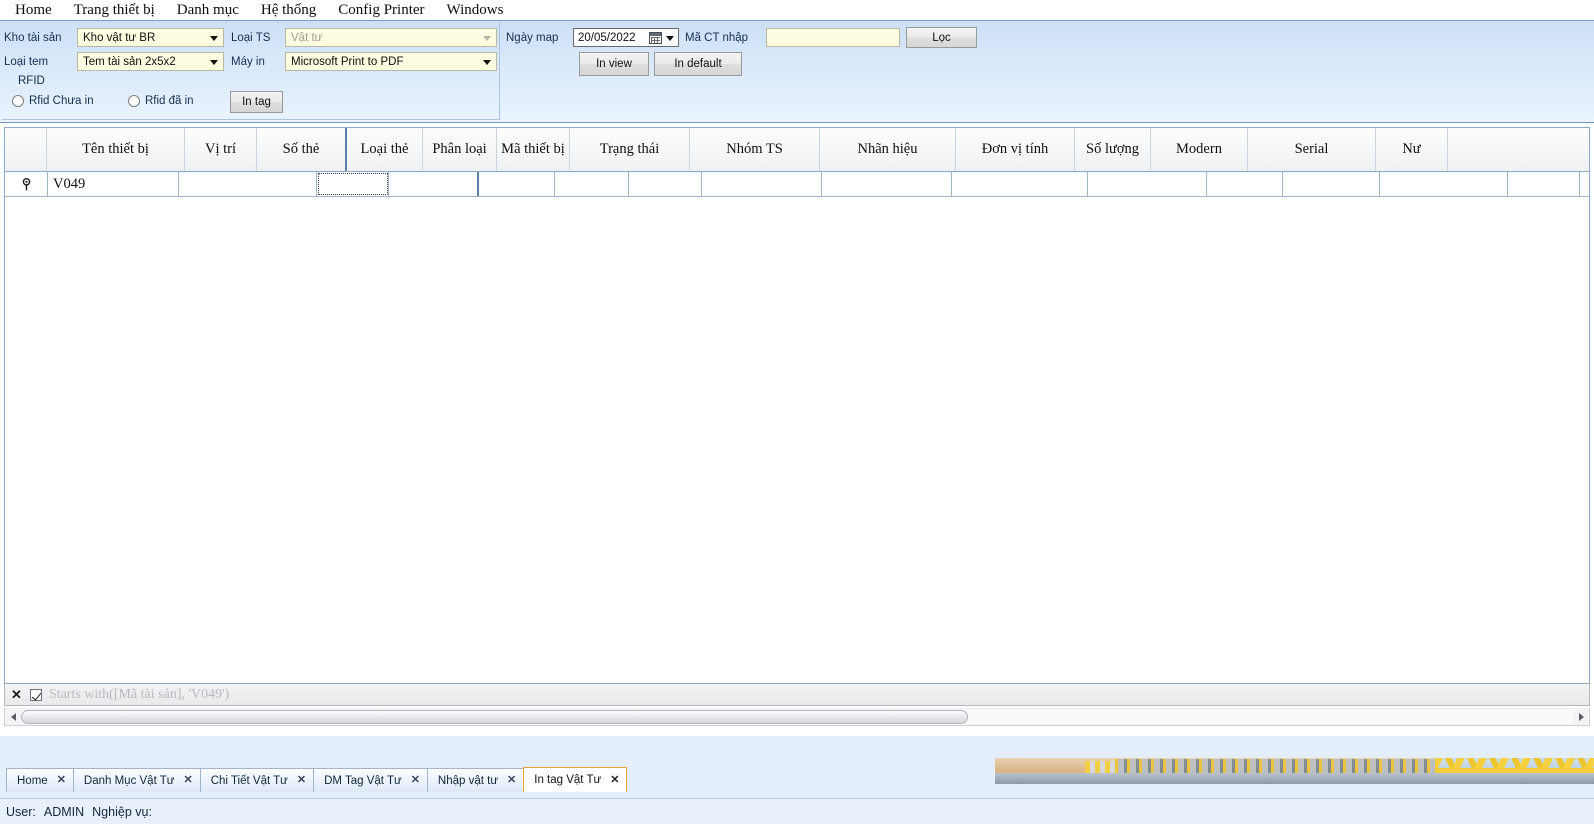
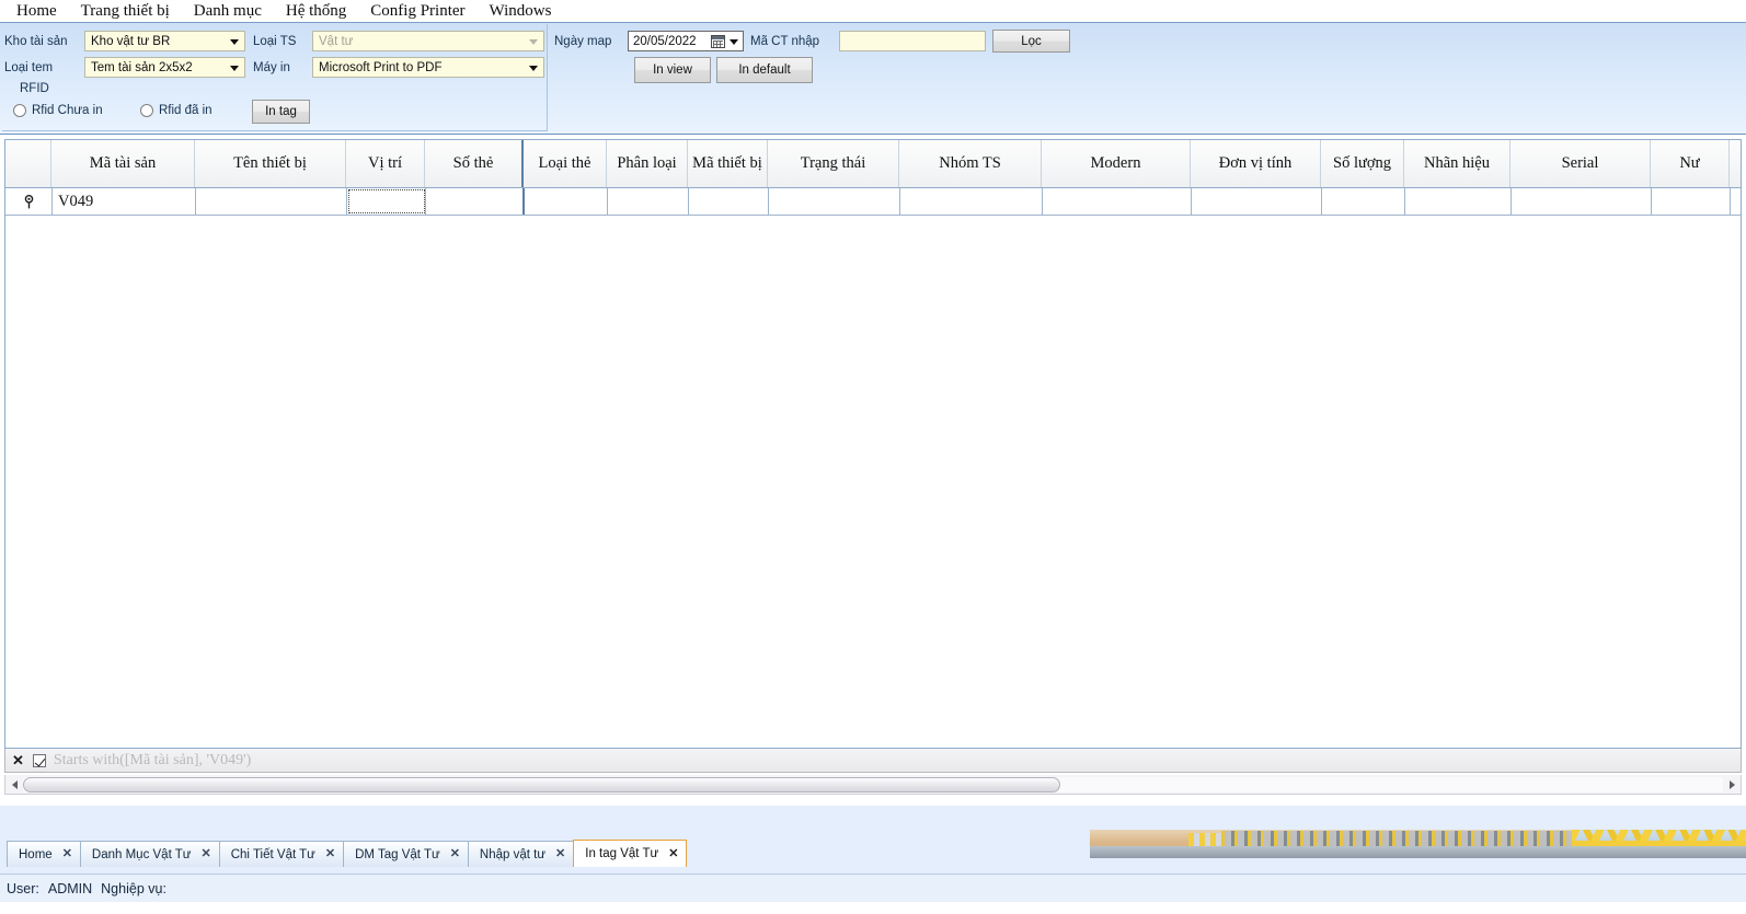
  Home
  Trang thiết bị
  Danh mục
  Hệ thống
  Config Printer
  Windows
  Kho tài sản
  Kho vật tư BR
  Loại TS
  Vật tư
  Ngày map
  20/05/2022
  Mã CT nhập
  Lọc
  Loại tem
  Tem tài sản 2x5x2
  Máy in
  Microsoft Print to PDF
  In view
  In default
  RFID
  Rfid Chưa in
  Rfid đã in
  In tag
+ Mã tài sản
  Tên thiết bị
  Vị trí
  Số thẻ
  Loại thẻ
  Phân loại
  Mã thiết bị
  Trạng thái
  Nhóm TS
- Nhãn hiệu
+ Modern
  Đơn vị tính
  Số lượng
- Modern
+ Nhãn hiệu
  Serial
  Nư
  V049
  ✕
  Starts with([Mã tài sản], 'V049')
  Home
  ✕
  Danh Mục Vật Tư
  ✕
  Chi Tiết Vật Tư
  ✕
  DM Tag Vật Tư
  ✕
  Nhập vật tư
  ✕
  In tag Vật Tư
  ✕
  User:
  ADMIN
  Nghiệp vụ:
